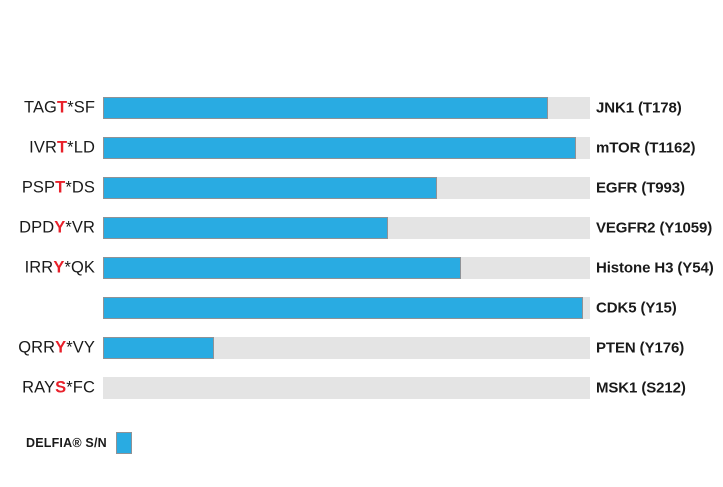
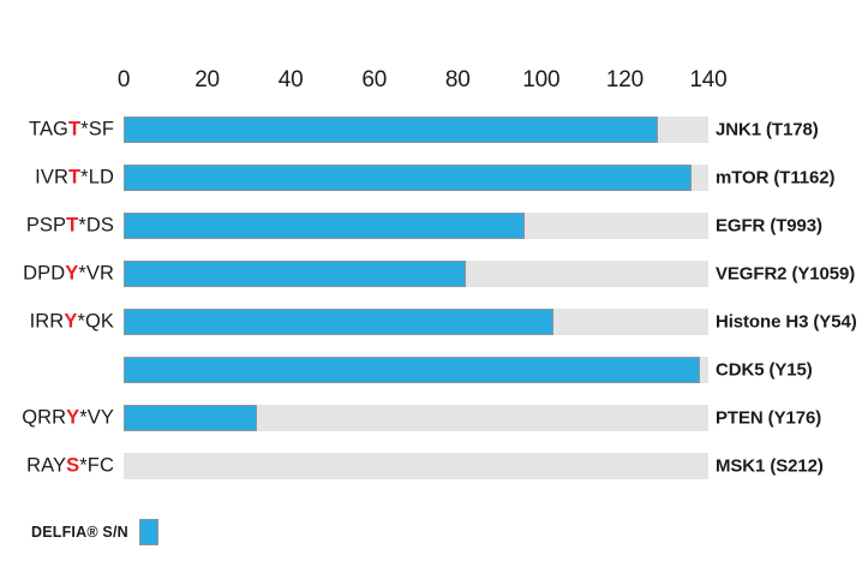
+ 0
+ 20
+ 40
+ 60
+ 80
+ 100
+ 120
+ 140
  TAGT*SF
  JNK1 (T178)
  IVRT*LD
  mTOR (T1162)
  PSPT*DS
  EGFR (T993)
  DPDY*VR
  VEGFR2 (Y1059)
  IRRY*QK
  Histone H3 (Y54)
  CDK5 (Y15)
  QRRY*VY
  PTEN (Y176)
  RAYS*FC
  MSK1 (S212)
  DELFIA® S/N
